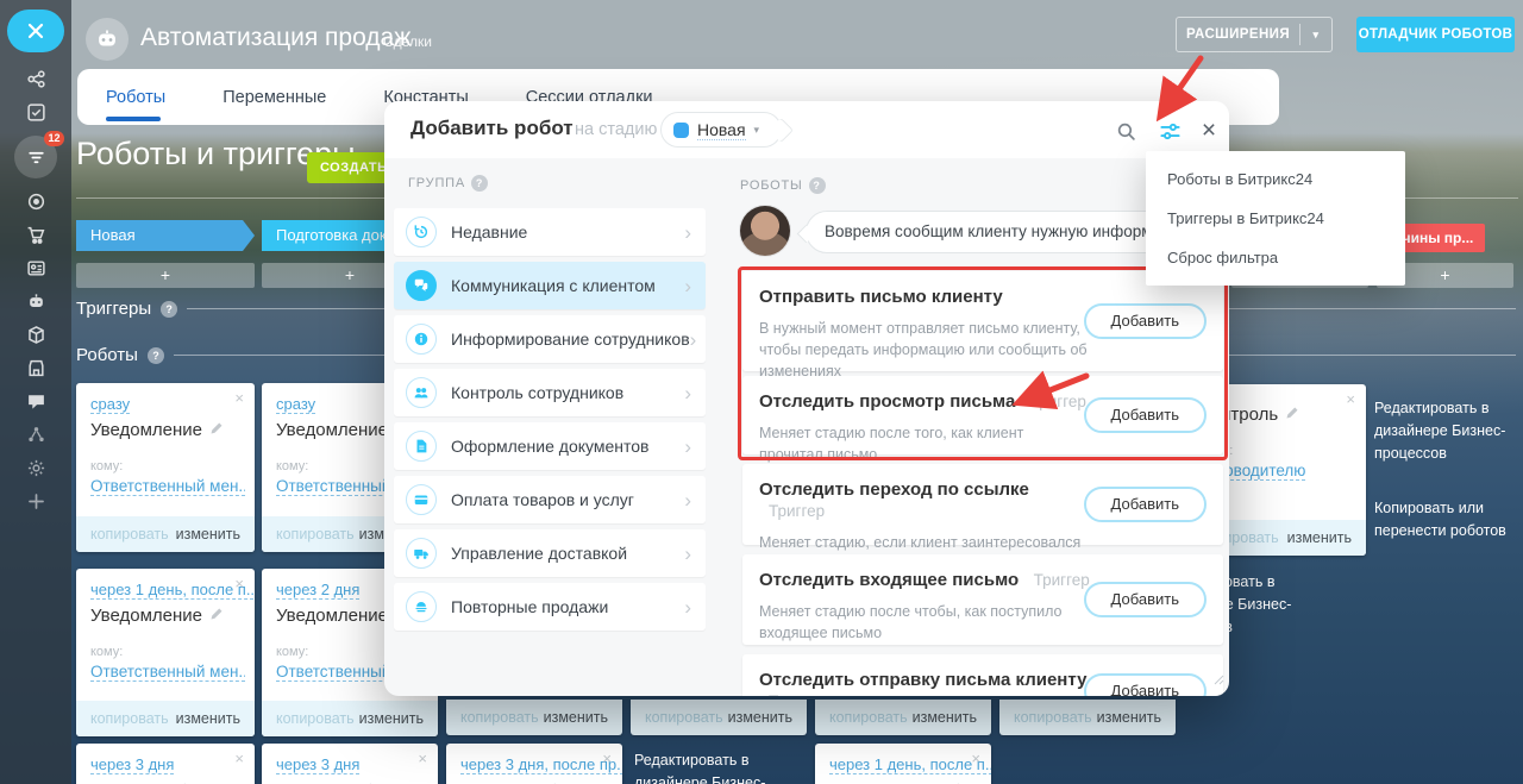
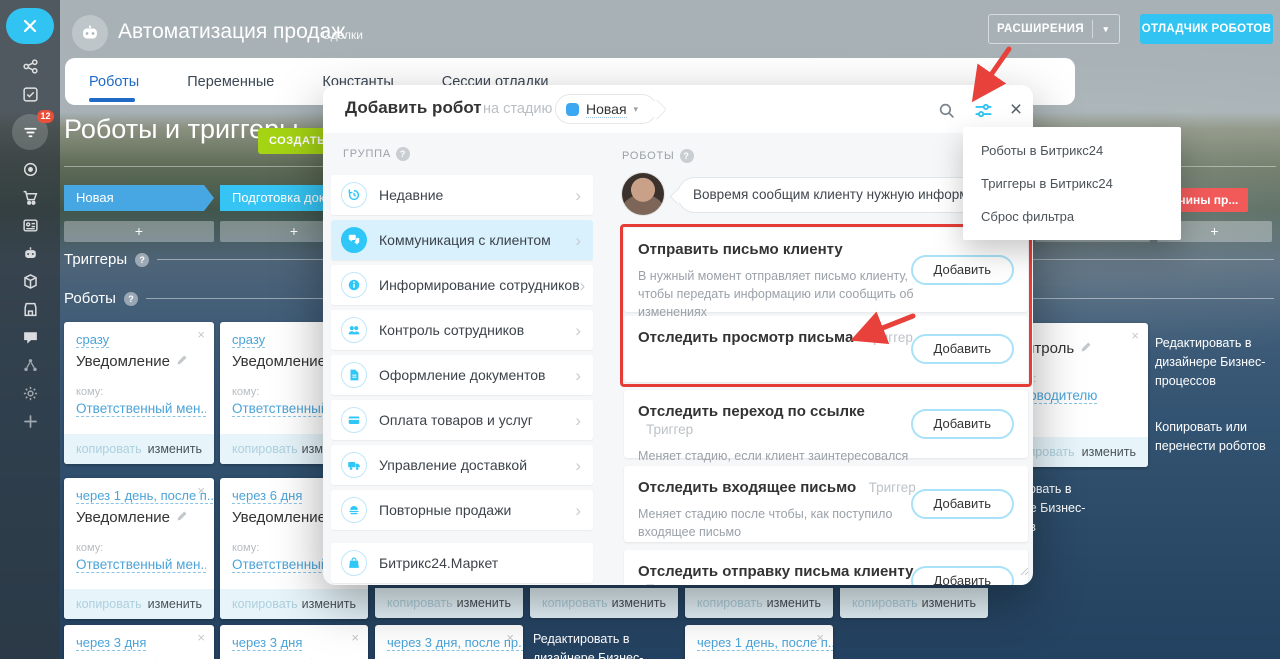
  12
  Автоматизация продаж
  Сделки
  РАСШИРЕНИЯ
  ▾
  ОТЛАДЧИК РОБОТОВ
  Роботы
  Переменные
  Константы
  Сессии отладки
  Роботы и тригге
  СОЗДАТЬ
  Новая
  Подготовка док
  +
  +
  +
  Триггеры
  ?
  Роботы
  ?
  ×
  сразу
  Уведомление
  кому:
  Ответственный мен.
  копировать
  изменить
  сразу
  Уведомление
  кому:
  копировать
  ×
  через 1 день, после п..
  Уведомление
  кому:
  Ответственный мен.
  копировать
  изменить
- через 2 дня
+ через 6 дня
  Уведомление
  кому:
  копировать
  изменить
  ×
  изменить
  Редактировать в дизайнере Бизнес-процессов
  Копировать или перенести роботов
  копировать
  изменить
  копировать
  изменить
  копировать
  изменить
  копировать
  изменить
  ×
  через 3 дня
  ×
  через 3 дня
  ×
  через 3 дня, после пр.
  Редактировать в дизайнере Бизнес-
  ×
  через 1 день, после п.
  Добавить робот
  на стадию
  Новая
  ▾
  ×
  ГРУППА
  ?
  Недавние
  ›
  Коммуникация с клиентом
  ›
  Информирование сотрудников
  ›
  Контроль сотрудников
  ›
  Оформление документов
  ›
  Оплата товаров и услуг
  ›
  Управление доставкой
  ›
  Повторные продажи
  ›
+ Битрикс24.Маркет
  РОБОТЫ
  ?
  Вовремя сообщим клиенту нужную инфор
  Отправить письмо клиенту
  В нужный момент отправляет письмо клиенту, чтобы передать информацию или сообщить об изменениях
  Добавить
  Отследить просмотр письма Триггер
- Меняет стадию после того, как клиент прочитал письмо
  Добавить
  Отследить переход по ссылке Триггер
  Добавить
  Отследить входящее письмо Триггер
  Меняет стадию после чтобы, как поступило входящее письмо
  Добавить
  Отследить отправку письма клиенту
  Добавить
  Роботы в Битрикс24
  Триггеры в Битрикс24
  Сброс фильтра
